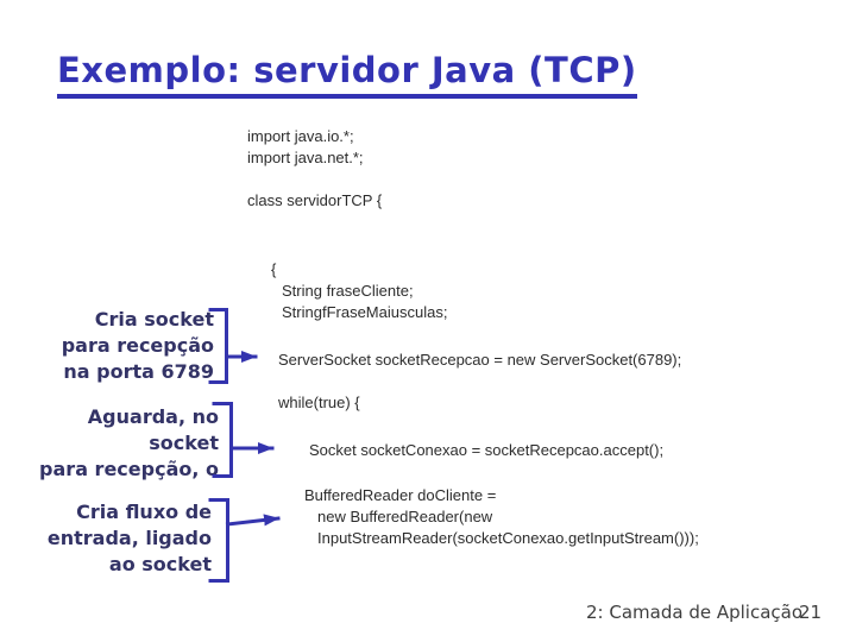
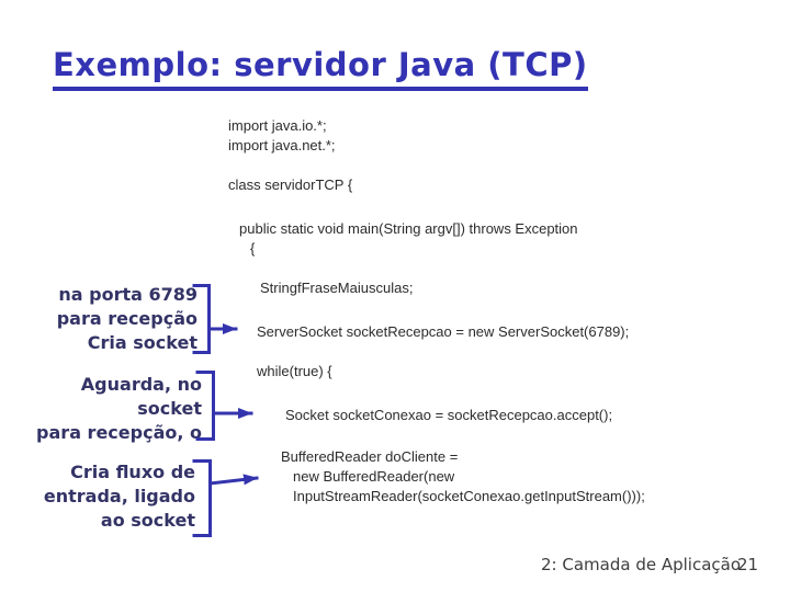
  Exemplo: servidor Java (TCP)
  import java.io.*;
  import java.net.*;
  class servidorTCP {
+ public static void main(String argv[]) throws Exception
  {
- String fraseCliente;
  StringfFraseMaiusculas;
  ServerSocket socketRecepcao = new ServerSocket(6789);
  while(true) {
  Socket socketConexao = socketRecepcao.accept();
  BufferedReader doCliente =
  new BufferedReader(new
  InputStreamReader(socketConexao.getInputStream()));
- Cria socket
+ na porta 6789
  para recepção
- na porta 6789
+ Cria socket
  Aguarda, no socket
  para recepção, o
  Cria fluxo de
  entrada, ligado
  ao socket
  2: Camada de Aplicação
  21
